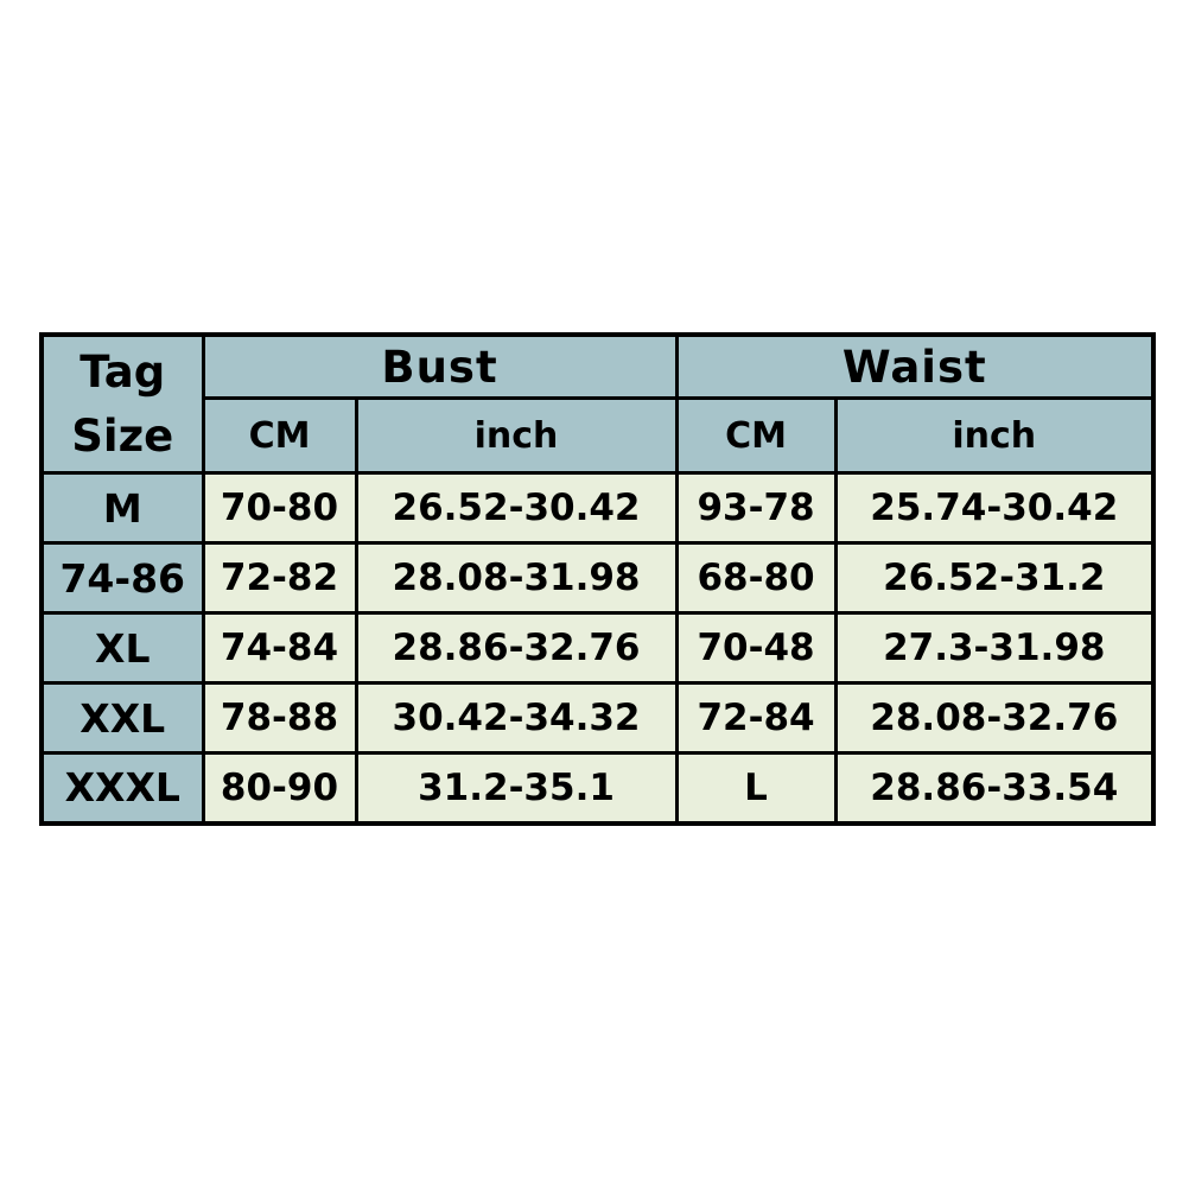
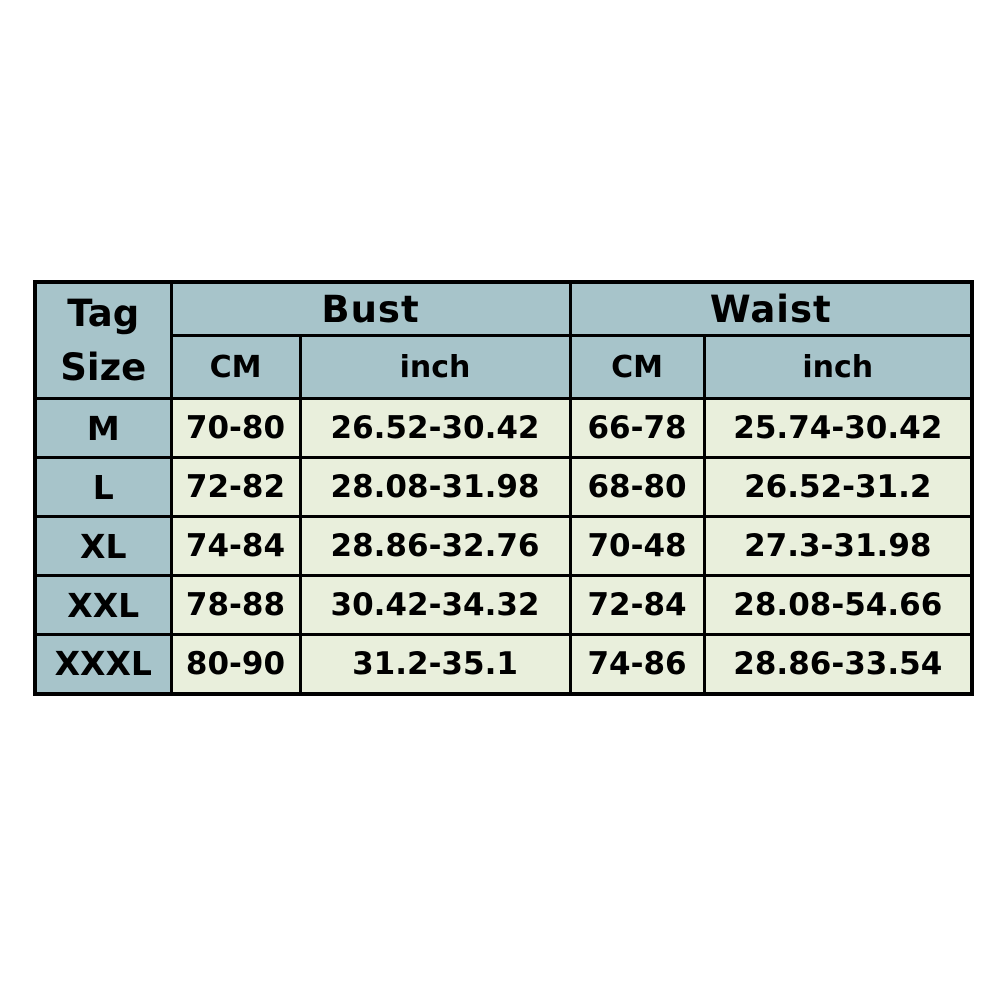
  Tag Size	Bust	Waist
  CM	inch	CM	inch
- M	70-80	26.52-30.42	93-78	25.74-30.42
+ M	70-80	26.52-30.42	66-78	25.74-30.42
- 74-86	72-82	28.08-31.98	68-80	26.52-31.2
+ L	72-82	28.08-31.98	68-80	26.52-31.2
  XL	74-84	28.86-32.76	70-48	27.3-31.98
- XXL	78-88	30.42-34.32	72-84	28.08-32.76
+ XXL	78-88	30.42-34.32	72-84	28.08-54.66
- XXXL	80-90	31.2-35.1	L	28.86-33.54
+ XXXL	80-90	31.2-35.1	74-86	28.86-33.54
